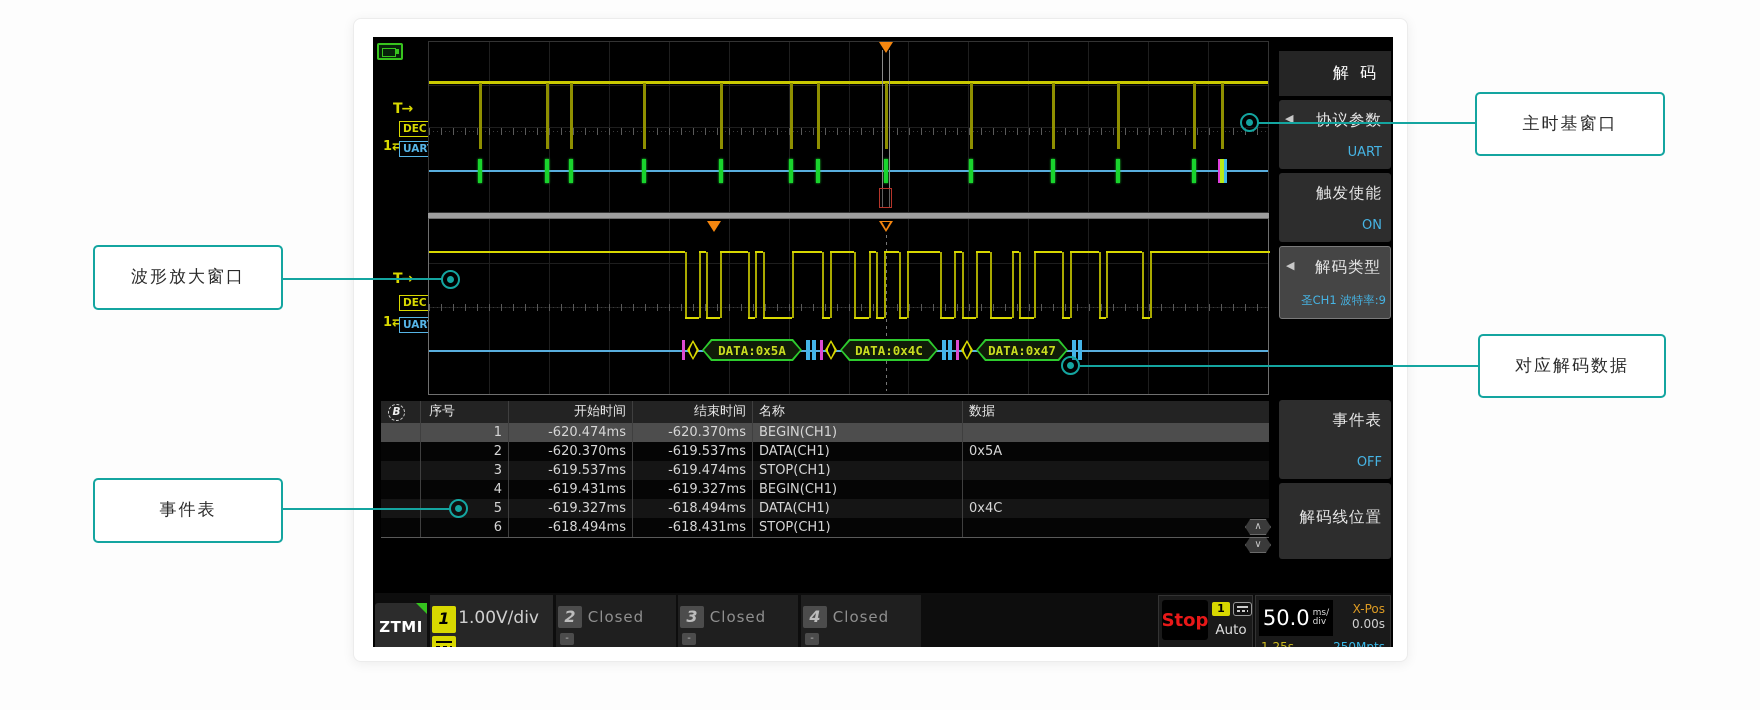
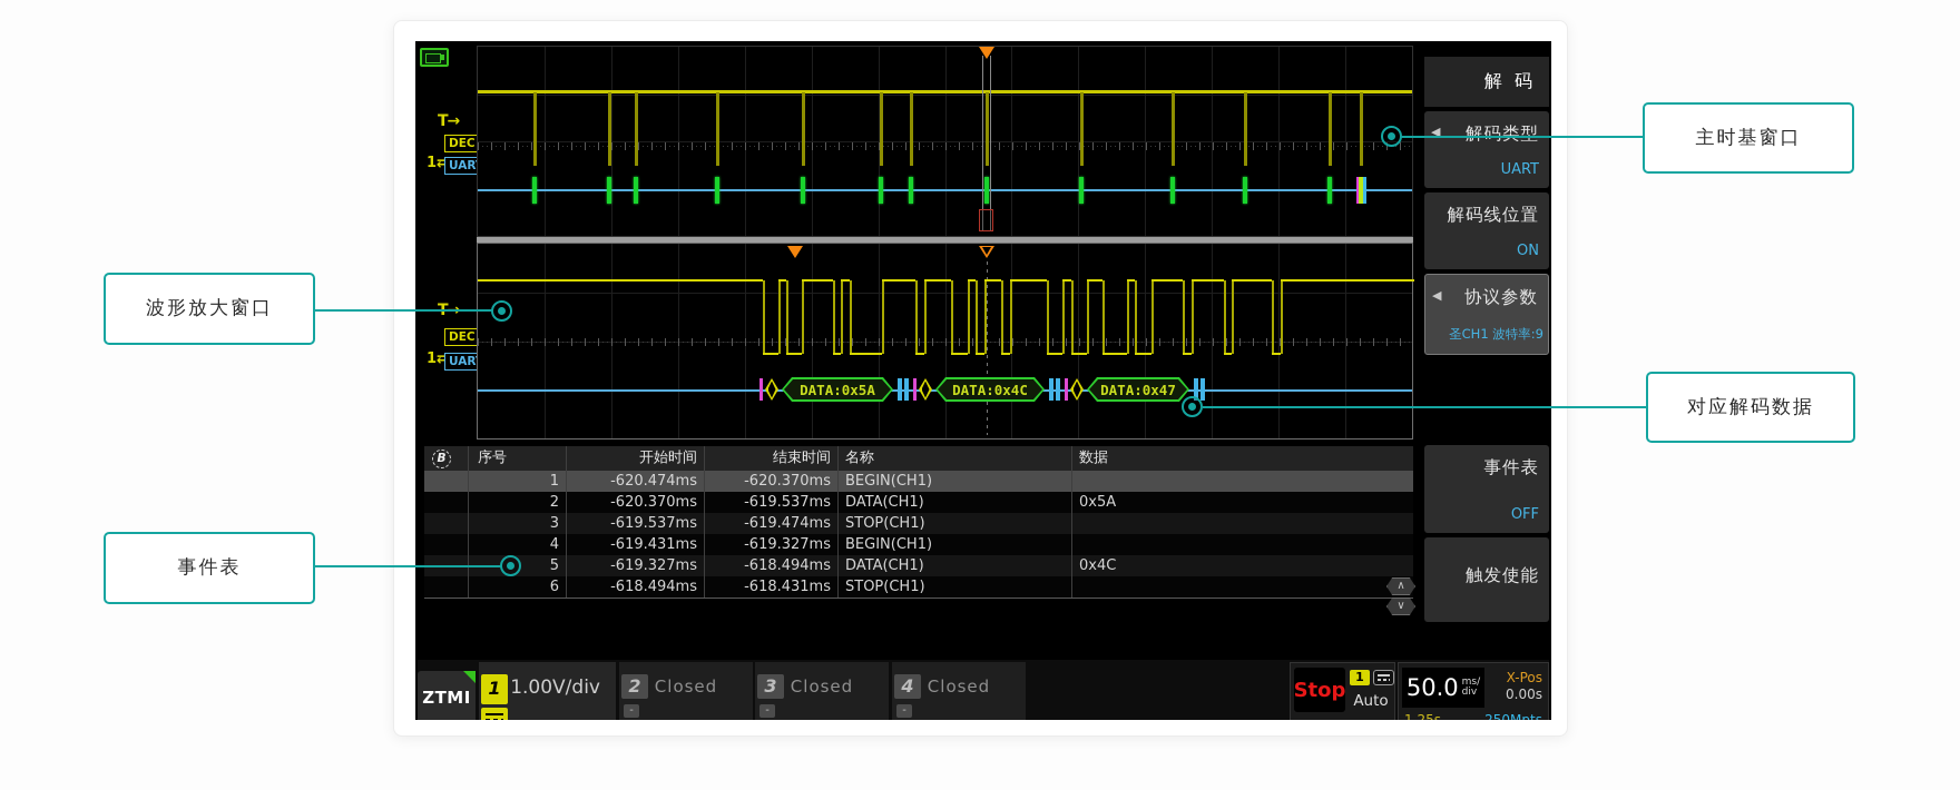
  T→
  DEC
  1⇄
  UAR
  DEC
  1⇄
  UAR
  DATA:0x5A
  DATA:0x4C
  DATA:0x47
  B
  序号
  开始时间
  结束时间
  名称
  数据
  1
  -620.474ms
  -620.370ms
  BEGIN(CH1)
  2
  -620.370ms
  -619.537ms
  DATA(CH1)
  0x5A
  3
  -619.537ms
  -619.474ms
  STOP(CH1)
  4
  -619.431ms
  -619.327ms
  BEGIN(CH1)
  5
  -619.327ms
  -618.494ms
  DATA(CH1)
  0x4C
  6
  -618.494ms
  -618.431ms
  STOP(CH1)
  ∧
  ∨
  解 码
  ◀
- 协议参数
+ 解码类型
  UART
- 触发使能
+ 解码线位置
  ON
  ◀
- 解码类型
+ 协议参数
  圣CH1 波特率:9
  事件表
  OFF
- 解码线位置
+ 触发使能
  ZTMI
  1
  1.00V/div
  2
  -
  Closed
  3
  -
  Closed
  4
  -
  Closed
  Stop
  1
  Auto
  50.0
  ms/
  div
  X-Pos
  0.00s
  主时基窗口
  波形放大窗口
  对应解码数据
  事件表
